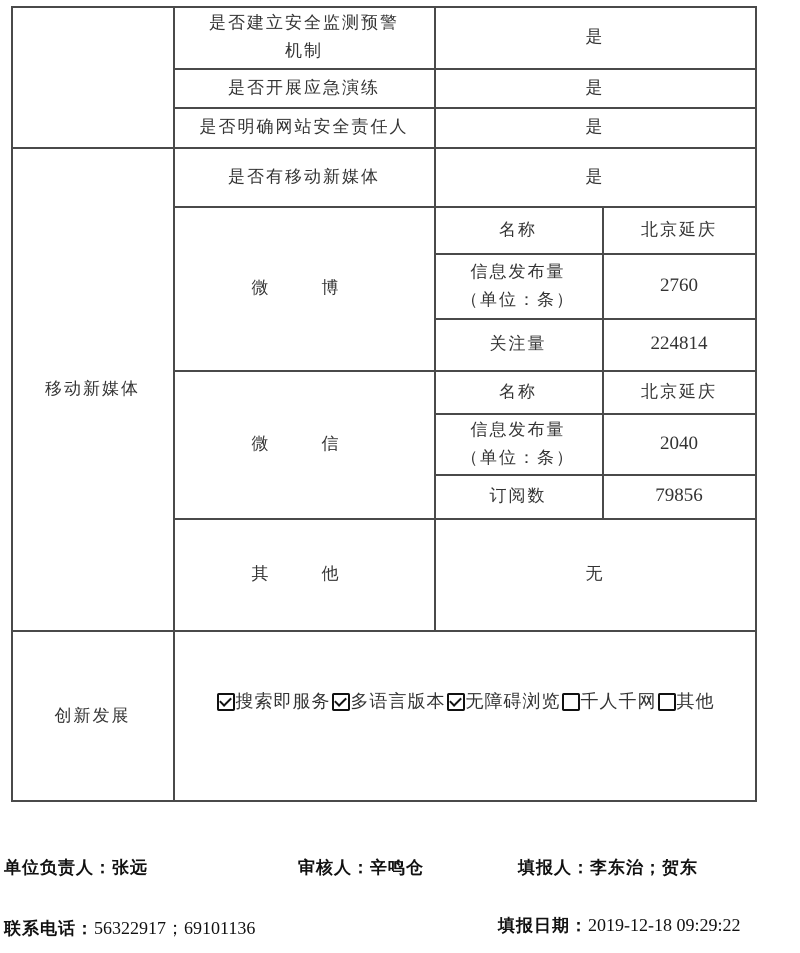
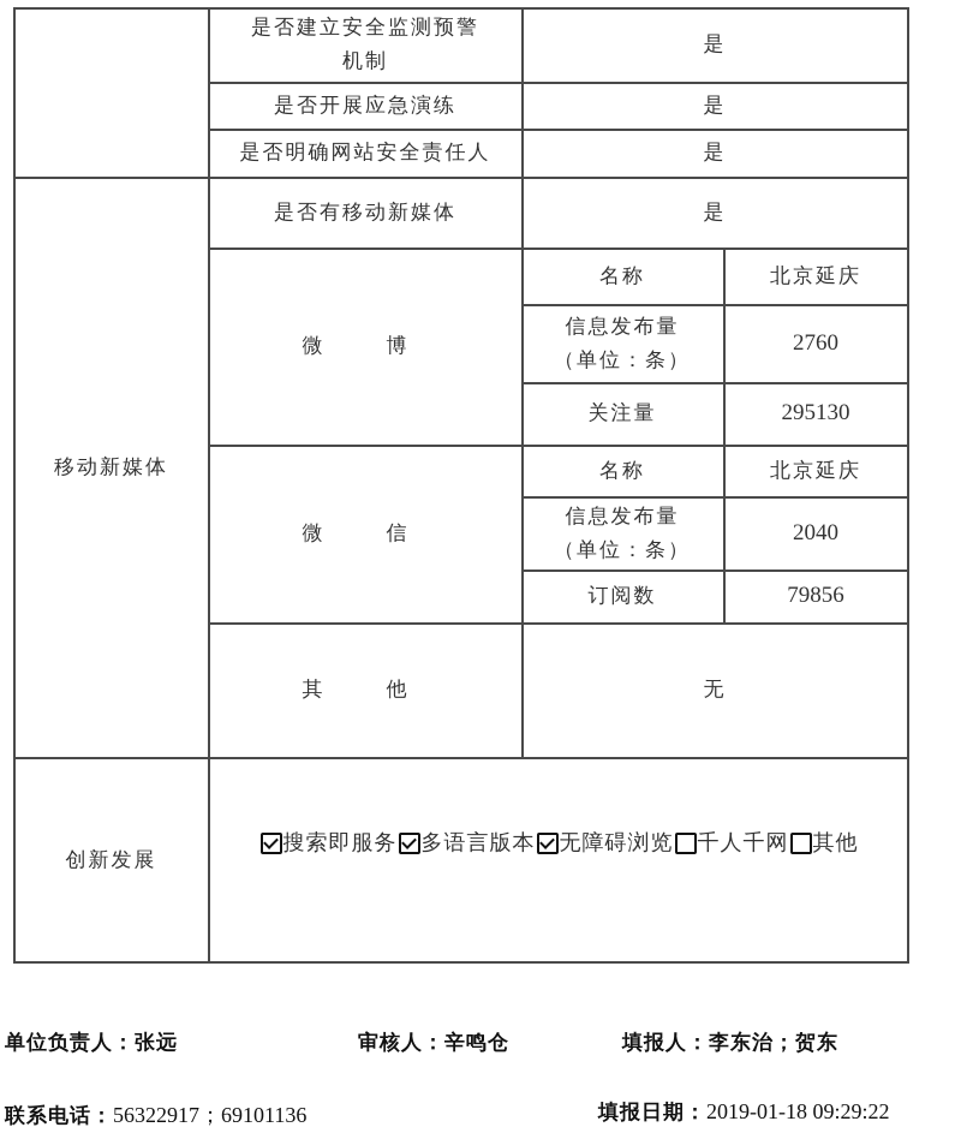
  是否建立安全监测预警
  机制
  是
  是否开展应急演练
  是
  是否明确网站安全责任人
  是
  移动新媒体
  是否有移动新媒体
  是
  微 博
  名称
  北京延庆
  信息发布量
  （单位：条）
  2760
  关注量
- 224814
+ 295130
  微 信
  名称
  北京延庆
  信息发布量
  （单位：条）
  2040
  订阅数
  79856
  其 他
  无
  创新发展
  搜索即服务
  多语言版本
  无障碍浏览
  千人千网
  其他
  单位负责人：张远
  审核人：辛鸣仓
  填报人：李东治；贺东
  联系电话：56322917；69101136
- 填报日期：2019-12-18 09:29:22
+ 填报日期：2019-01-18 09:29:22
